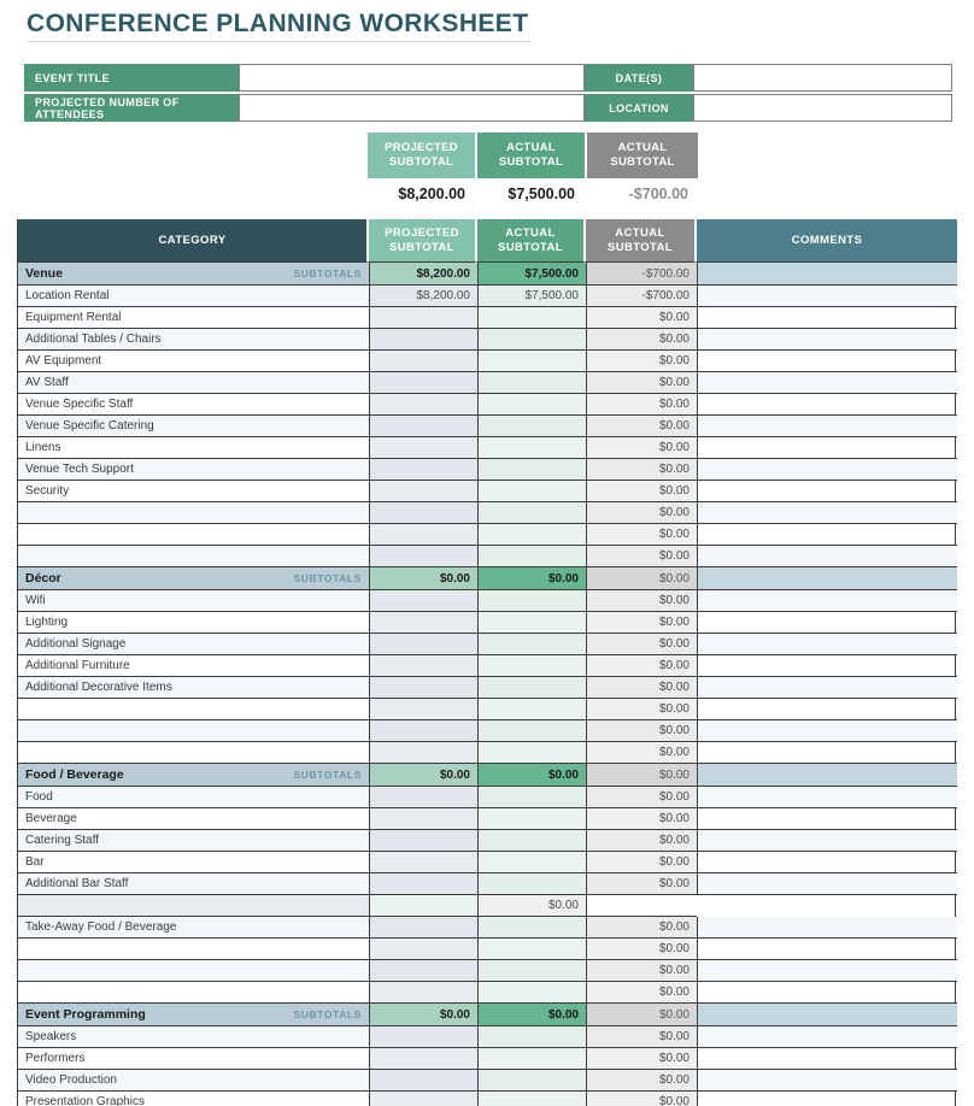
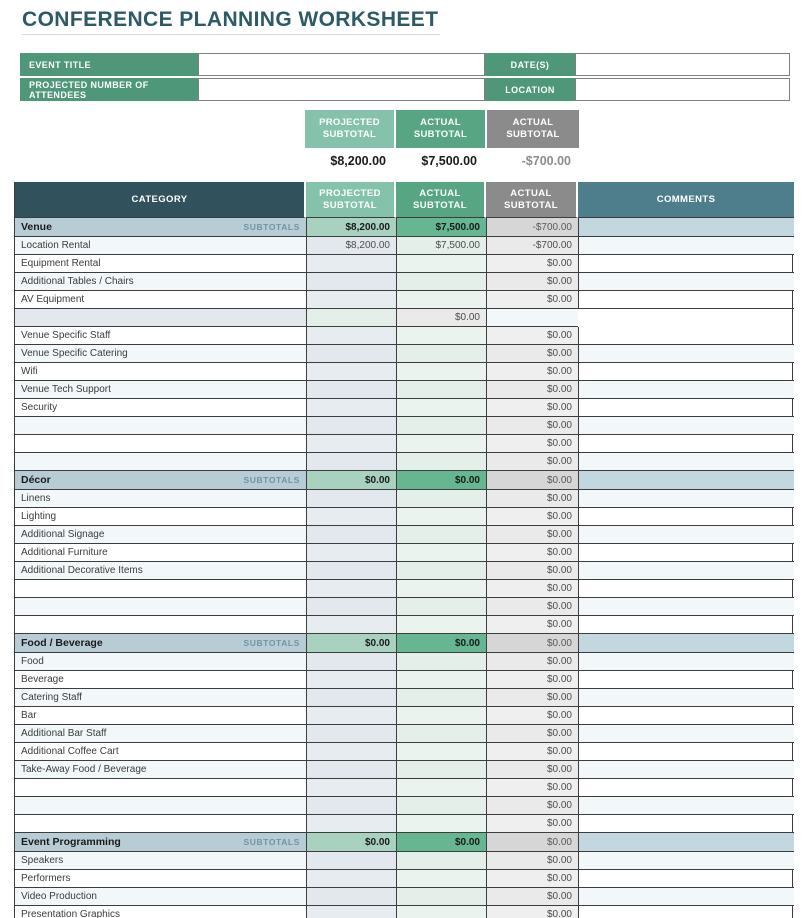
  CONFERENCE PLANNING WORKSHEET
  EVENT TITLE
  DATE(S)
  PROJECTED NUMBER OF ATTENDEES
  LOCATION
  PROJECTED SUBTOTAL
  ACTUAL SUBTOTAL
  ACTUAL SUBTOTAL
  $8,200.00
  $7,500.00
  -$700.00
  CATEGORY
  PROJECTED SUBTOTAL
  ACTUAL SUBTOTAL
  ACTUAL SUBTOTAL
  COMMENTS
  Venue
  SUBTOTALS
  $8,200.00
  $7,500.00
  -$700.00
  Location Rental
  $8,200.00
  $7,500.00
  -$700.00
  Equipment Rental
  $0.00
  Additional Tables / Chairs
  $0.00
  AV Equipment
  $0.00
- AV Staff
  $0.00
  Venue Specific Staff
  $0.00
  Venue Specific Catering
  $0.00
- Linens
+ Wifi
  $0.00
  Venue Tech Support
  $0.00
  Security
  $0.00
  $0.00
  $0.00
  $0.00
  Décor
  SUBTOTALS
  $0.00
  $0.00
  $0.00
- Wifi
+ Linens
  $0.00
  Lighting
  $0.00
  Additional Signage
  $0.00
  Additional Furniture
  $0.00
  Additional Decorative Items
  $0.00
  $0.00
  $0.00
  $0.00
  Food / Beverage
  SUBTOTALS
  $0.00
  $0.00
  $0.00
  Food
  $0.00
  Beverage
  $0.00
  Catering Staff
  $0.00
  Bar
  $0.00
  Additional Bar Staff
  $0.00
+ Additional Coffee Cart
  $0.00
  Take-Away Food / Beverage
  $0.00
  $0.00
  $0.00
  $0.00
  Event Programming
  SUBTOTALS
  $0.00
  $0.00
  $0.00
  Speakers
  $0.00
  Performers
  $0.00
  Video Production
  $0.00
  Presentation Graphics
  $0.00
